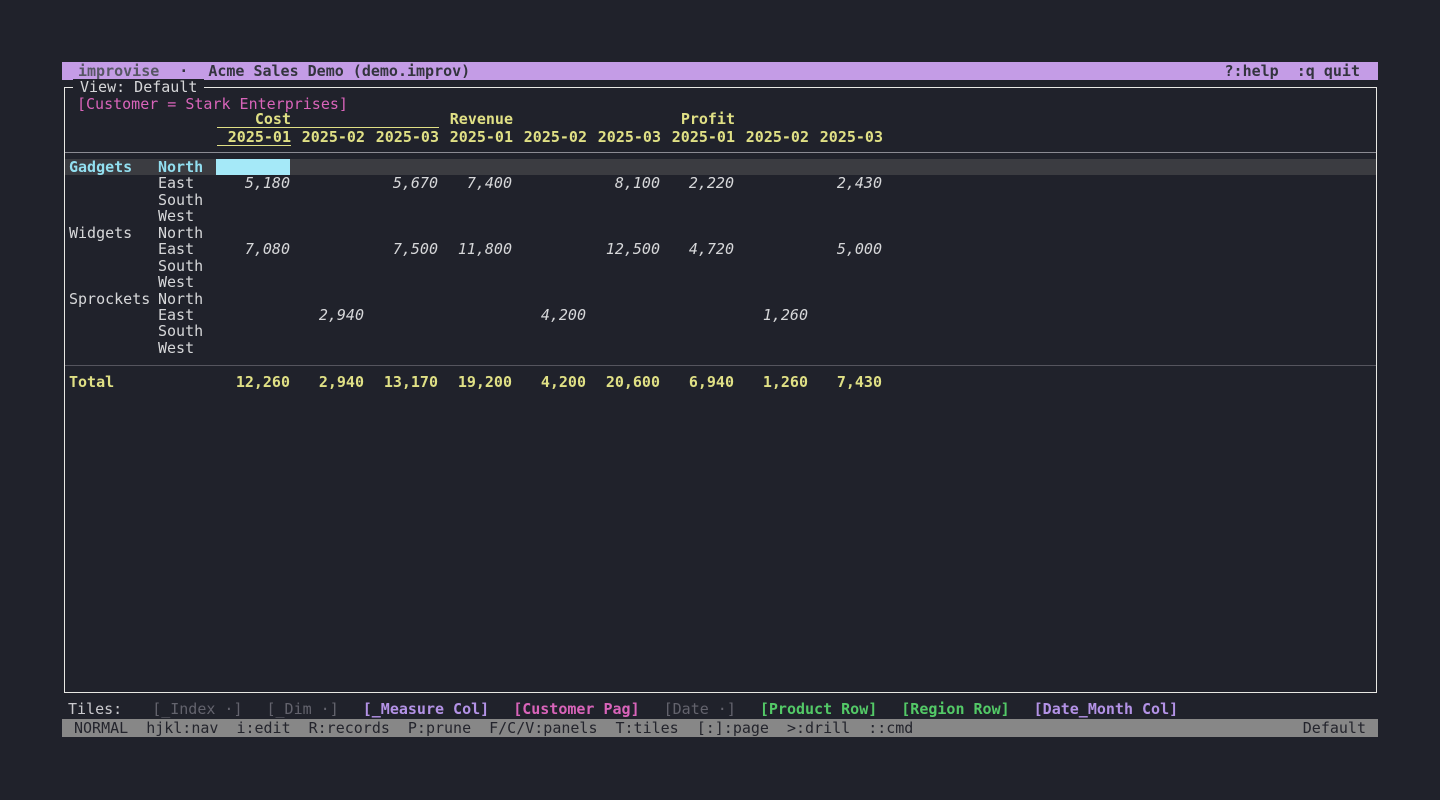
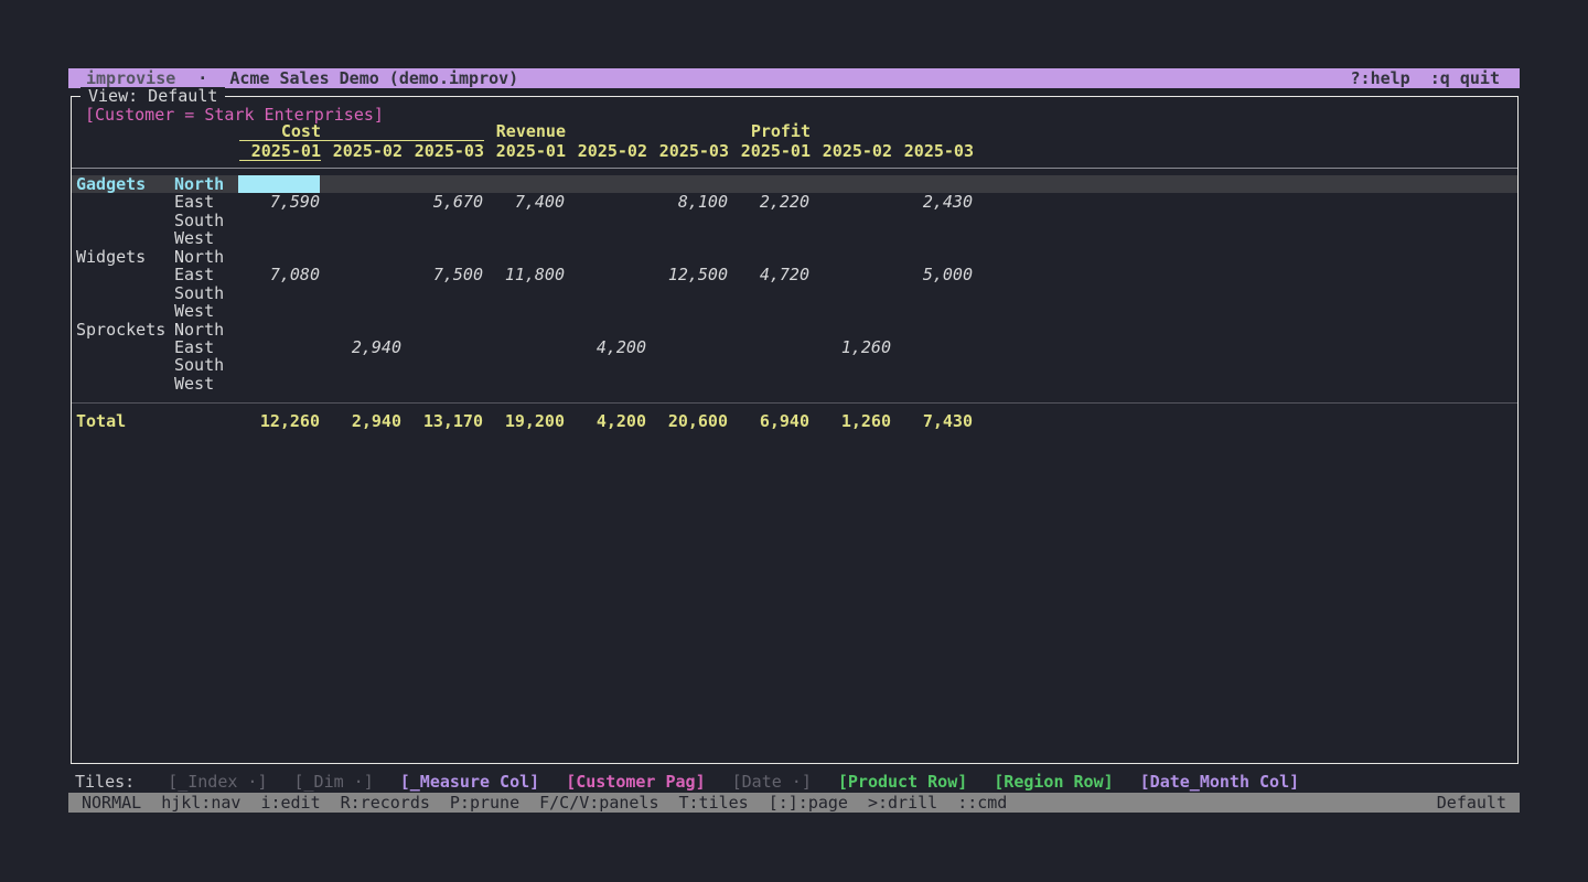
  improvise
  ·
  Acme Sales Demo (demo.improv)
  ?:help :q quit
  View: Default
  [Customer = Stark Enterprises]
  Cost
  Revenue
  Profit
  2025-01
  2025-02
  2025-03
  2025-01
  2025-02
  2025-03
  2025-01
  2025-02
  2025-03
  Gadgets
  North
  East
- 5,180
+ 7,590
  5,670
  7,400
  8,100
  2,220
  2,430
  South
  West
  Widgets
  North
  East
  7,080
  7,500
  11,800
  12,500
  4,720
  5,000
  South
  West
  Sprockets
  North
  East
  2,940
  4,200
  1,260
  South
  West
  Total
  12,260
  2,940
  13,170
  19,200
  4,200
  20,600
  6,940
  1,260
  7,430
  Tiles:
  [_Index ·]
  [_Dim ·]
  [_Measure Col]
  [Customer Pag]
  [Date ·]
  [Product Row]
  [Region Row]
  [Date_Month Col]
  NORMAL
  hjkl:nav
  i:edit
  R:records
  P:prune
  F/C/V:panels
  T:tiles
  [:]:page
  >:drill
  ::cmd
  Default
